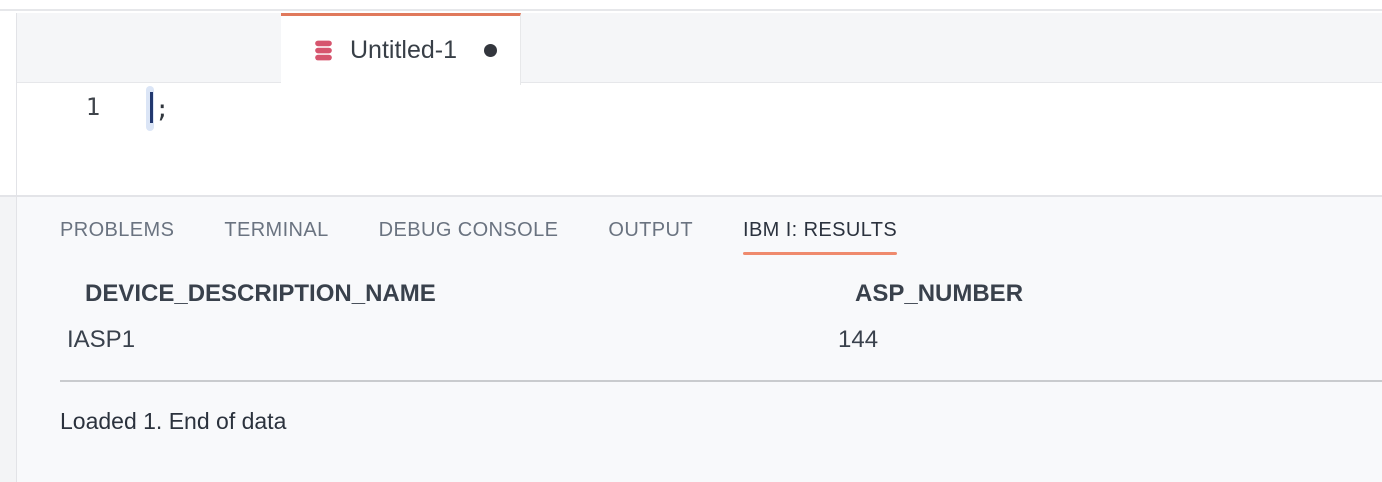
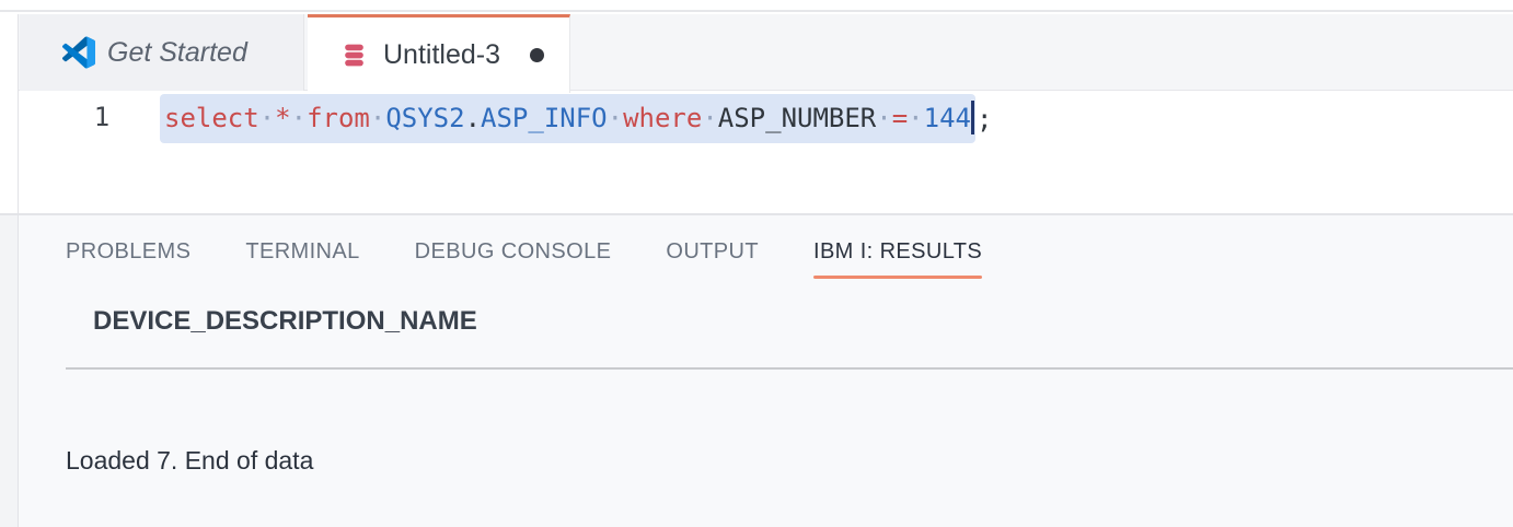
+ Get Started
- Untitled-1
+ Untitled-3
  1
+ select·*·from·QSYS2.ASP_INFO·where·ASP_NUMBER·=·144
  ;
  PROBLEMS
  TERMINAL
  DEBUG CONSOLE
  OUTPUT
  IBM I: RESULTS
  DEVICE_DESCRIPTION_NAME
- ASP_NUMBER
- IASP1
- 144
- Loaded 1. End of data
+ Loaded 7. End of data
